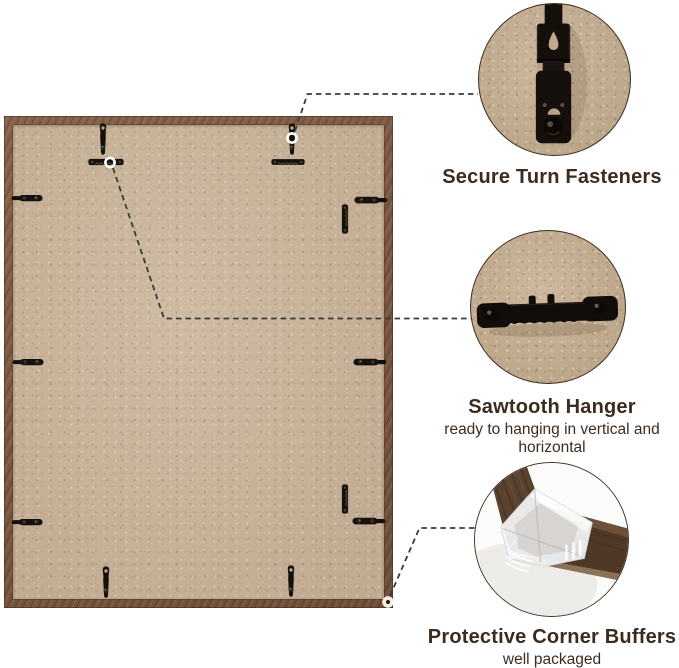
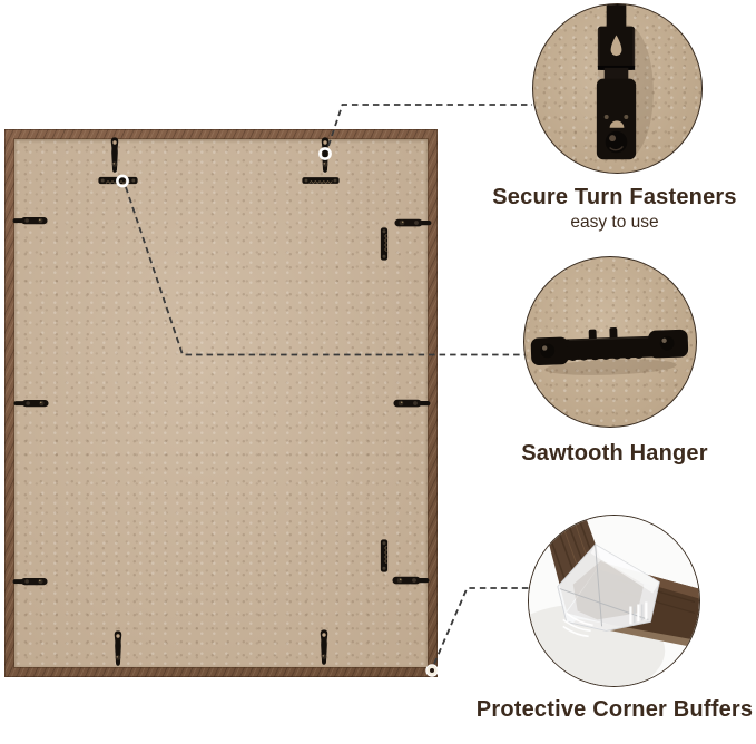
  Secure Turn Fasteners
+ easy to use
  Sawtooth Hanger
- ready to hanging in vertical and horizontal
  Protective Corner Buffers
- well packaged
